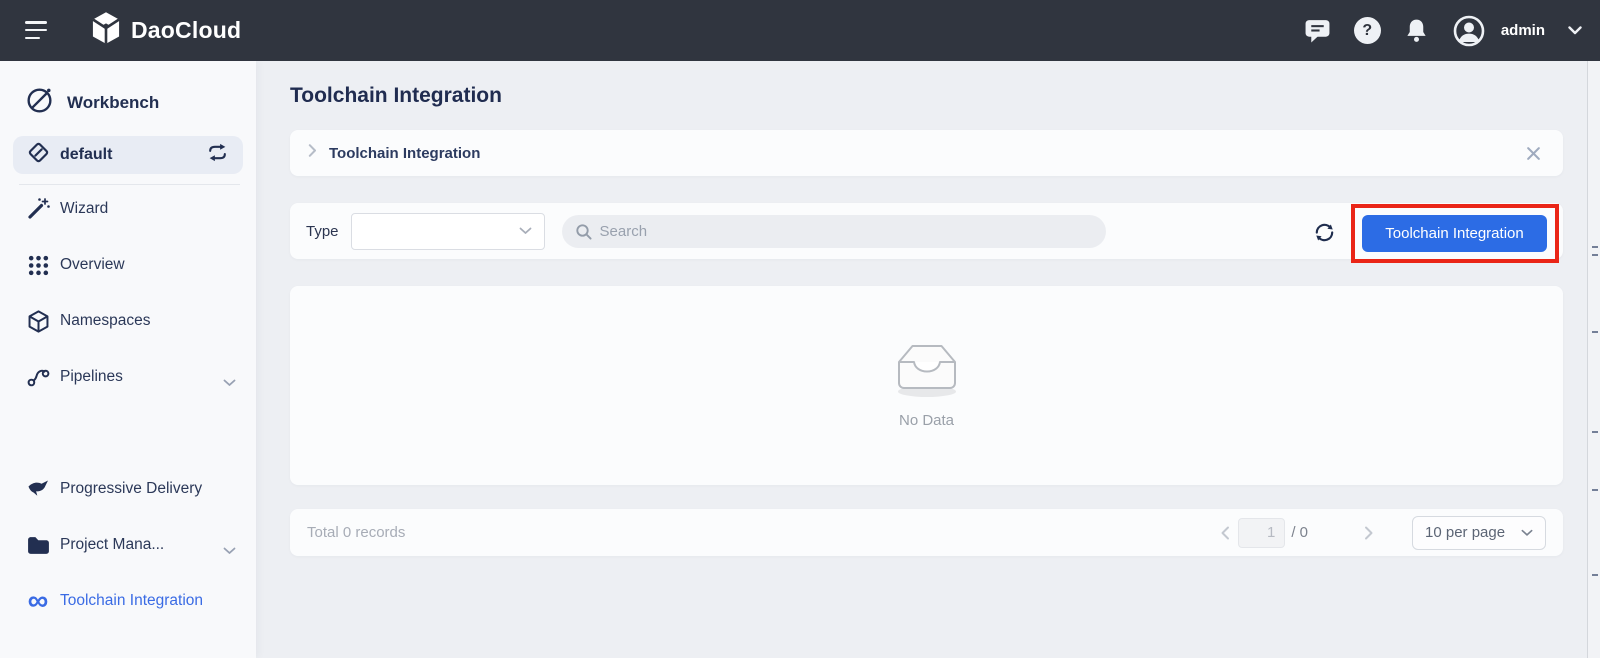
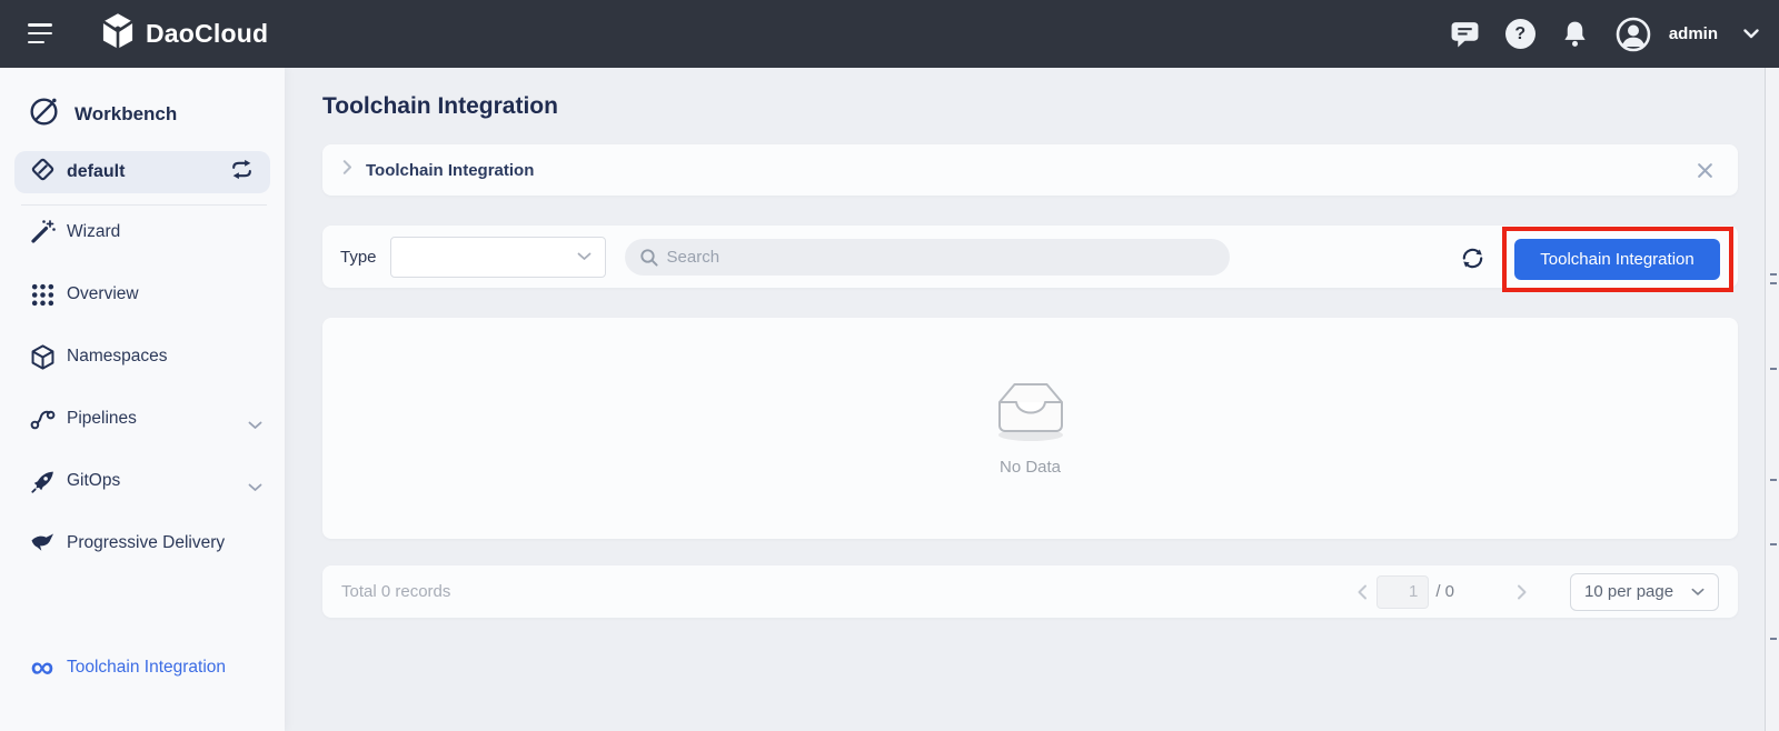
  DaoCloud
  ?
  admin
  Workbench
  default
  Wizard
  Overview
  Namespaces
  Pipelines
+ GitOps
  Progressive Delivery
- Project Mana...
  ∞
  Toolchain Integration
  Toolchain Integration
  Toolchain Integration
  Type
  Search
  Toolchain Integration
  No Data
  Total 0 records
  1
  / 0
  10 per page
